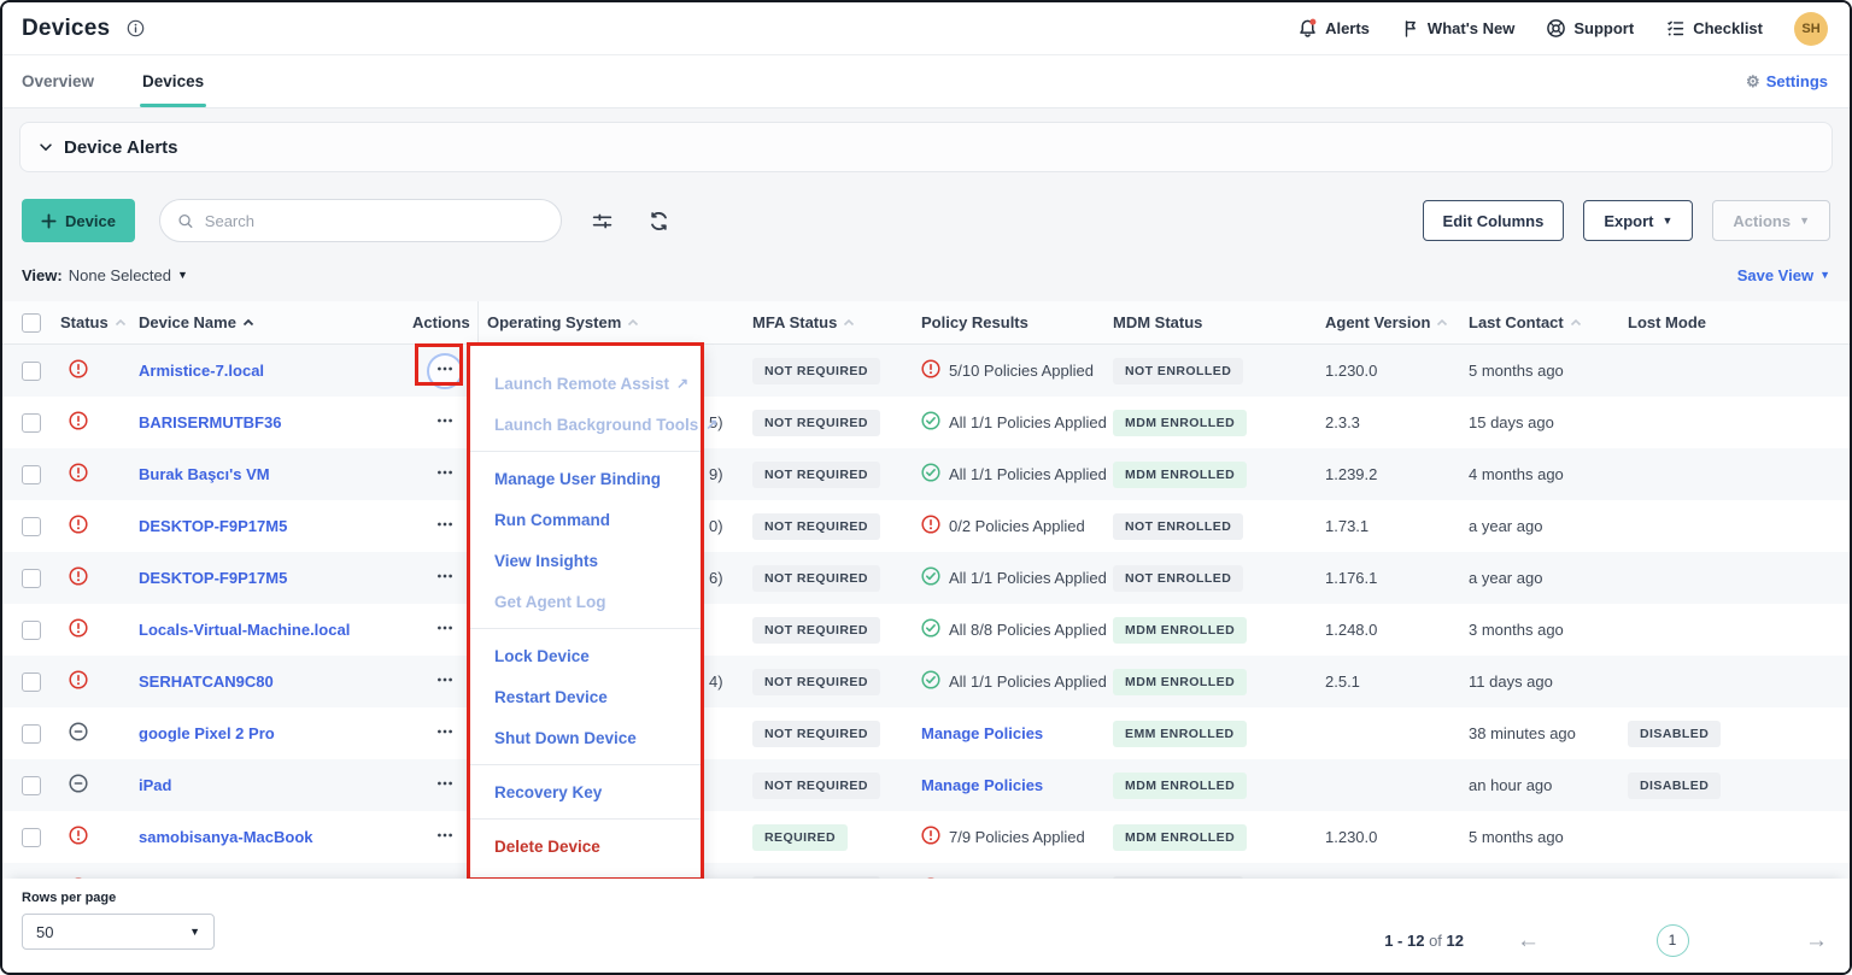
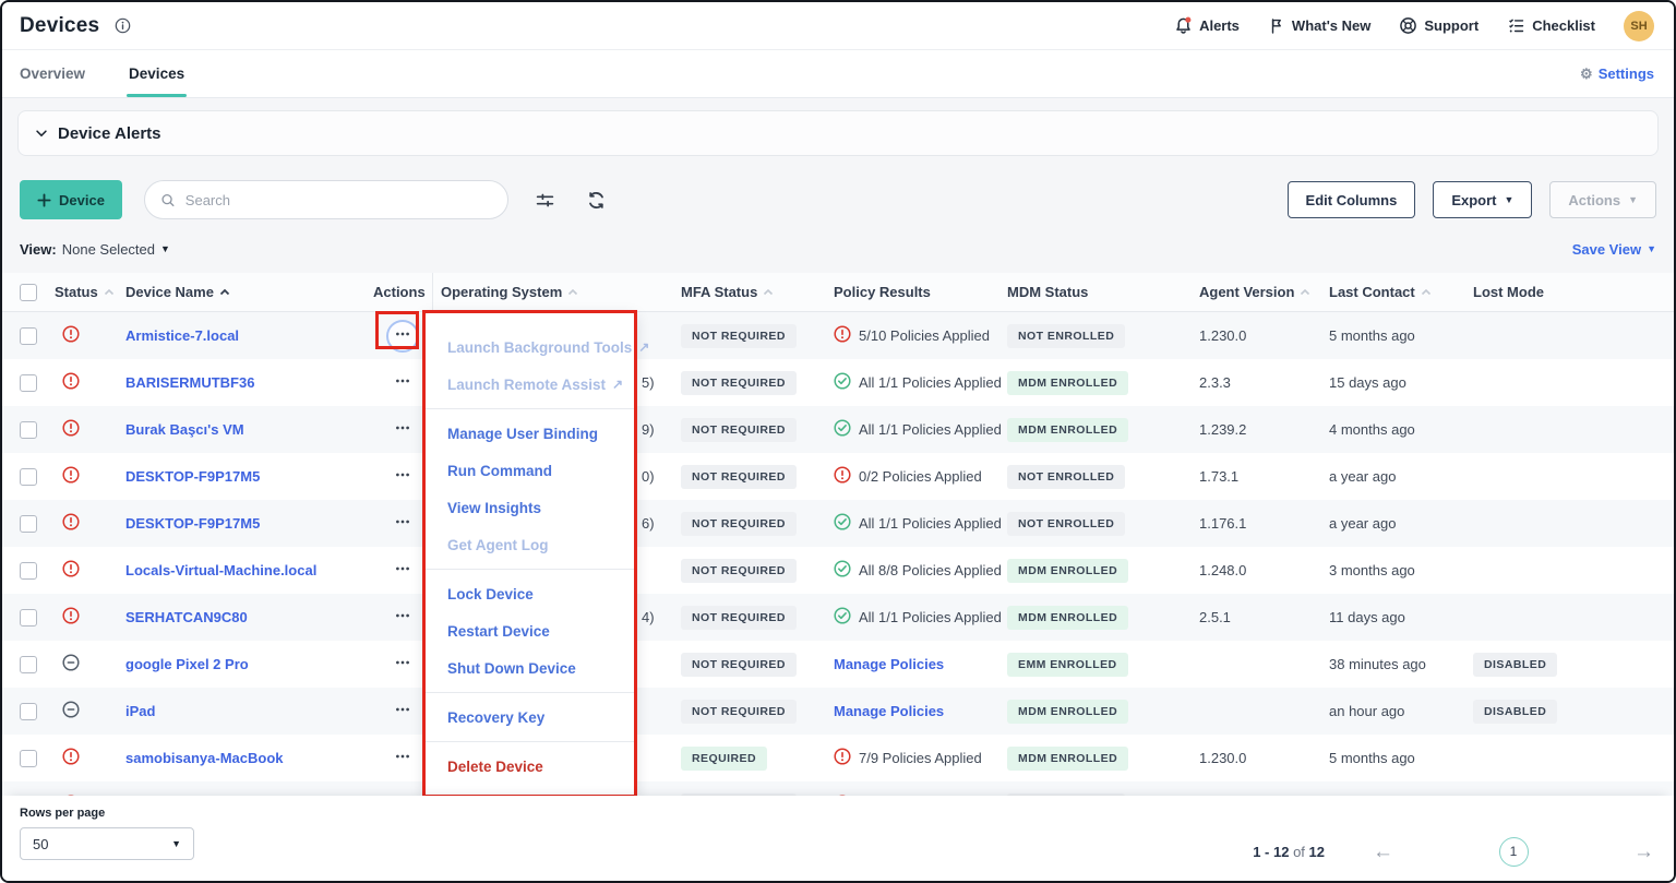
  Devices
  Alerts
  What's New
  Support
  Checklist
  SH
  Overview
  Devices
  ⚙
  Settings
  Device Alerts
  Device
  Search
  Edit Columns
  Export
  ▼
  Actions
  ▼
  View:
  None Selected
  ▼
  Save View
  ▼
  Status
  Device Name
  Actions
  Operating System
  MFA Status
  Policy Results
  MDM Status
  Agent Version
  Last Contact
  Lost Mode
  Armistice-7.local
  NOT REQUIRED
  5/10 Policies Applied
  NOT ENROLLED
  1.230.0
  5 months ago
  BARISERMUTBF36
  5)
  NOT REQUIRED
  All 1/1 Policies Applied
  MDM ENROLLED
  2.3.3
  15 days ago
  Burak Başcı's VM
  9)
  NOT REQUIRED
  All 1/1 Policies Applied
  MDM ENROLLED
  1.239.2
  4 months ago
  DESKTOP-F9P17M5
  0)
  NOT REQUIRED
  0/2 Policies Applied
  NOT ENROLLED
  1.73.1
  a year ago
  DESKTOP-F9P17M5
  6)
  NOT REQUIRED
  All 1/1 Policies Applied
  NOT ENROLLED
  1.176.1
  a year ago
  Locals-Virtual-Machine.local
  NOT REQUIRED
  All 8/8 Policies Applied
  MDM ENROLLED
  1.248.0
  3 months ago
  SERHATCAN9C80
  4)
  NOT REQUIRED
  All 1/1 Policies Applied
  MDM ENROLLED
  2.5.1
  11 days ago
  google Pixel 2 Pro
  NOT REQUIRED
  Manage Policies
  EMM ENROLLED
  38 minutes ago
  DISABLED
  iPad
  NOT REQUIRED
  Manage Policies
  MDM ENROLLED
  an hour ago
  DISABLED
  samobisanya-MacBook
  REQUIRED
  7/9 Policies Applied
  MDM ENROLLED
  1.230.0
  5 months ago
- Launch Remote Assist
+ Launch Background Tools
  ↗
- Launch Background Tools
+ Launch Remote Assist
  ↗
  Manage User Binding
  Run Command
  View Insights
  Get Agent Log
  Lock Device
  Restart Device
  Shut Down Device
  Recovery Key
  Delete Device
  Rows per page
  50
  ▼
  1 - 12 of 12
  ←
  1
  →
